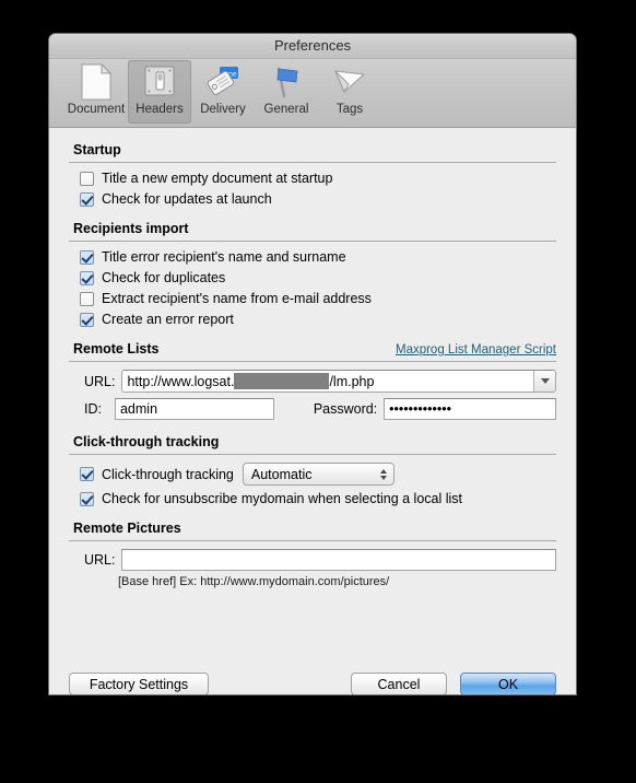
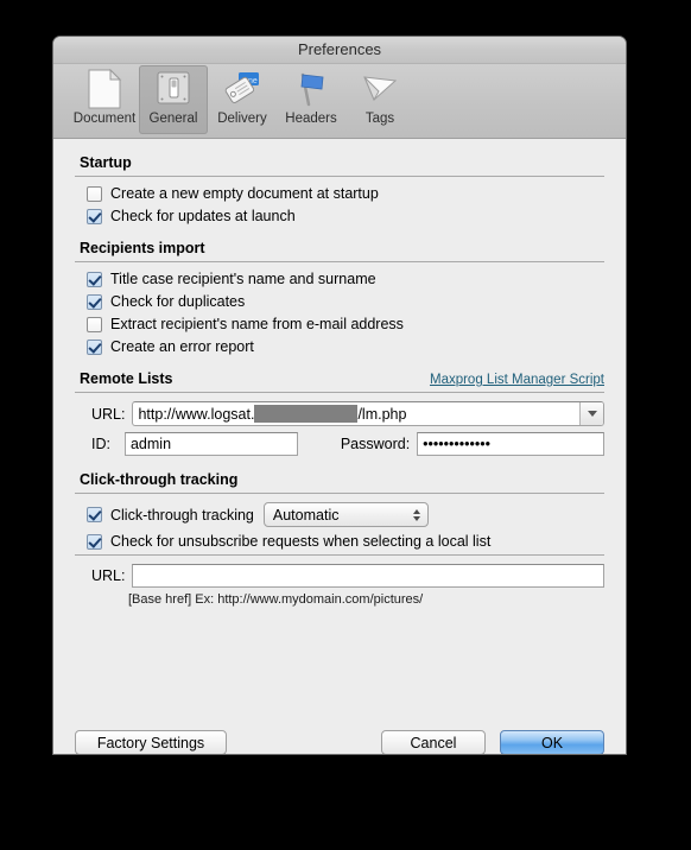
  Preferences
  Document
- Headers
+ General
  Delivery
- General
+ Headers
  Tags
  Startup
- Title a new empty document at startup
+ Create a new empty document at startup
  Check for updates at launch
  Recipients import
- Title error recipient's name and surname
+ Title case recipient's name and surname
  Check for duplicates
  Extract recipient's name from e-mail address
  Create an error report
  Remote Lists
  Maxprog List Manager Script
  URL:
  http://www.logsat.
  /lm.php
  ID:
  admin
  Password:
  •••••••••••••
  Click-through tracking
  Click-through tracking
  Automatic
- Check for unsubscribe mydomain when selecting a local list
+ Check for unsubscribe requests when selecting a local list
- Remote Pictures
  URL:
  [Base href] Ex: http://www.mydomain.com/pictures/
  Factory Settings
  Cancel
  OK
